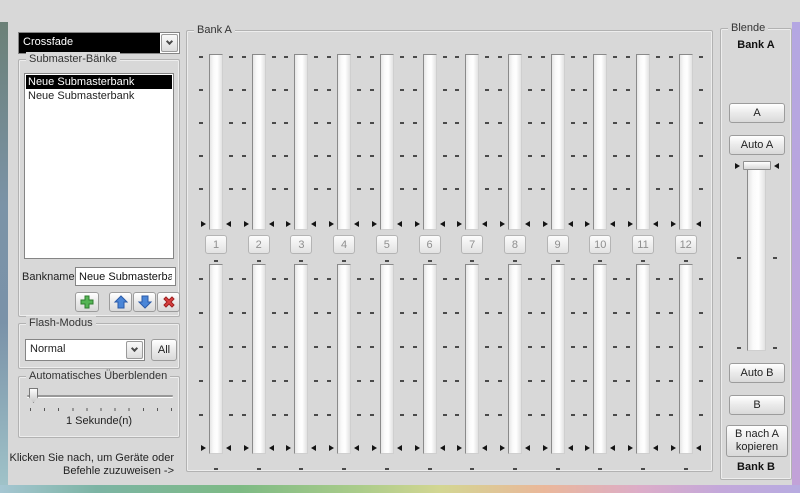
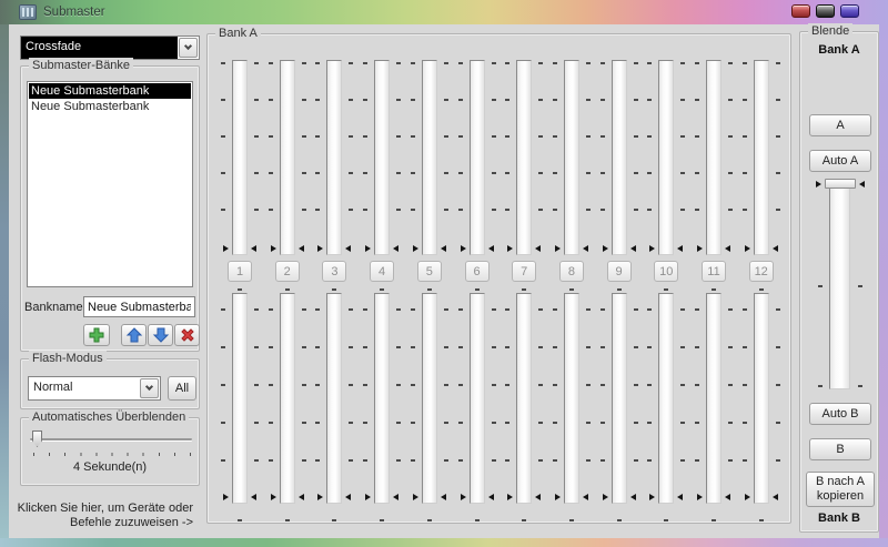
+ Submaster
  Crossfade
  Submaster-Bänke
  Neue Submasterbank
  Neue Submasterbank
  Bankname
  Neue Submasterba
  Flash-Modus
  Normal
  All
  Automatisches Überblenden
- 1 Sekunde(n)
+ 4 Sekunde(n)
- Klicken Sie nach, um Geräte oder
+ Klicken Sie hier, um Geräte oder
  Befehle zuzuweisen ->
  Bank A
  1
  2
  3
  4
  5
  6
  7
  8
  9
  10
  11
  12
  Blende
  Bank A
  A
  Auto A
  Auto B
  B
  B nach A kopieren
  Bank B
